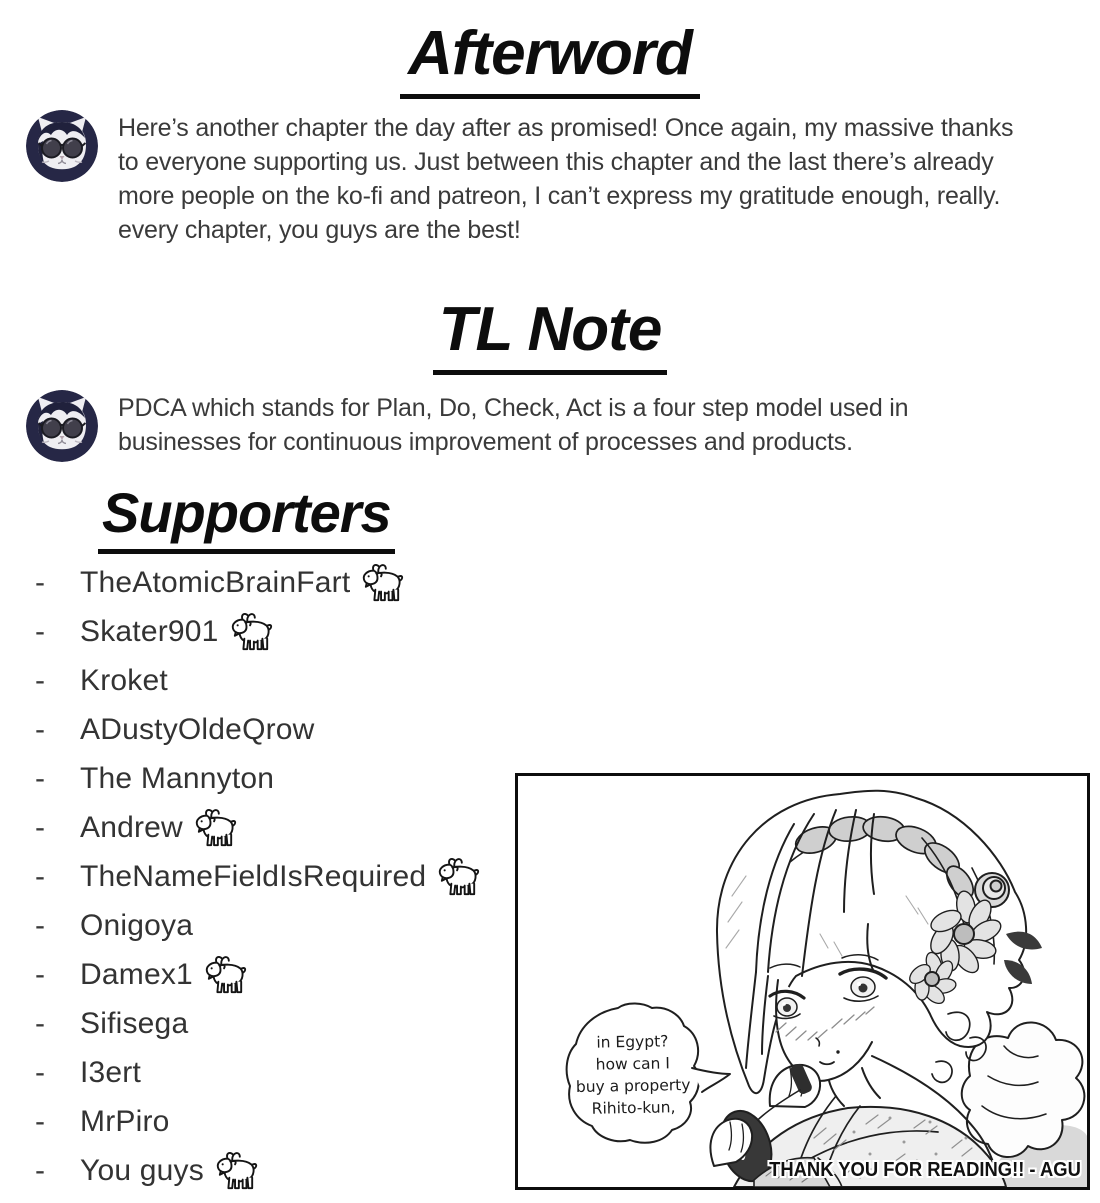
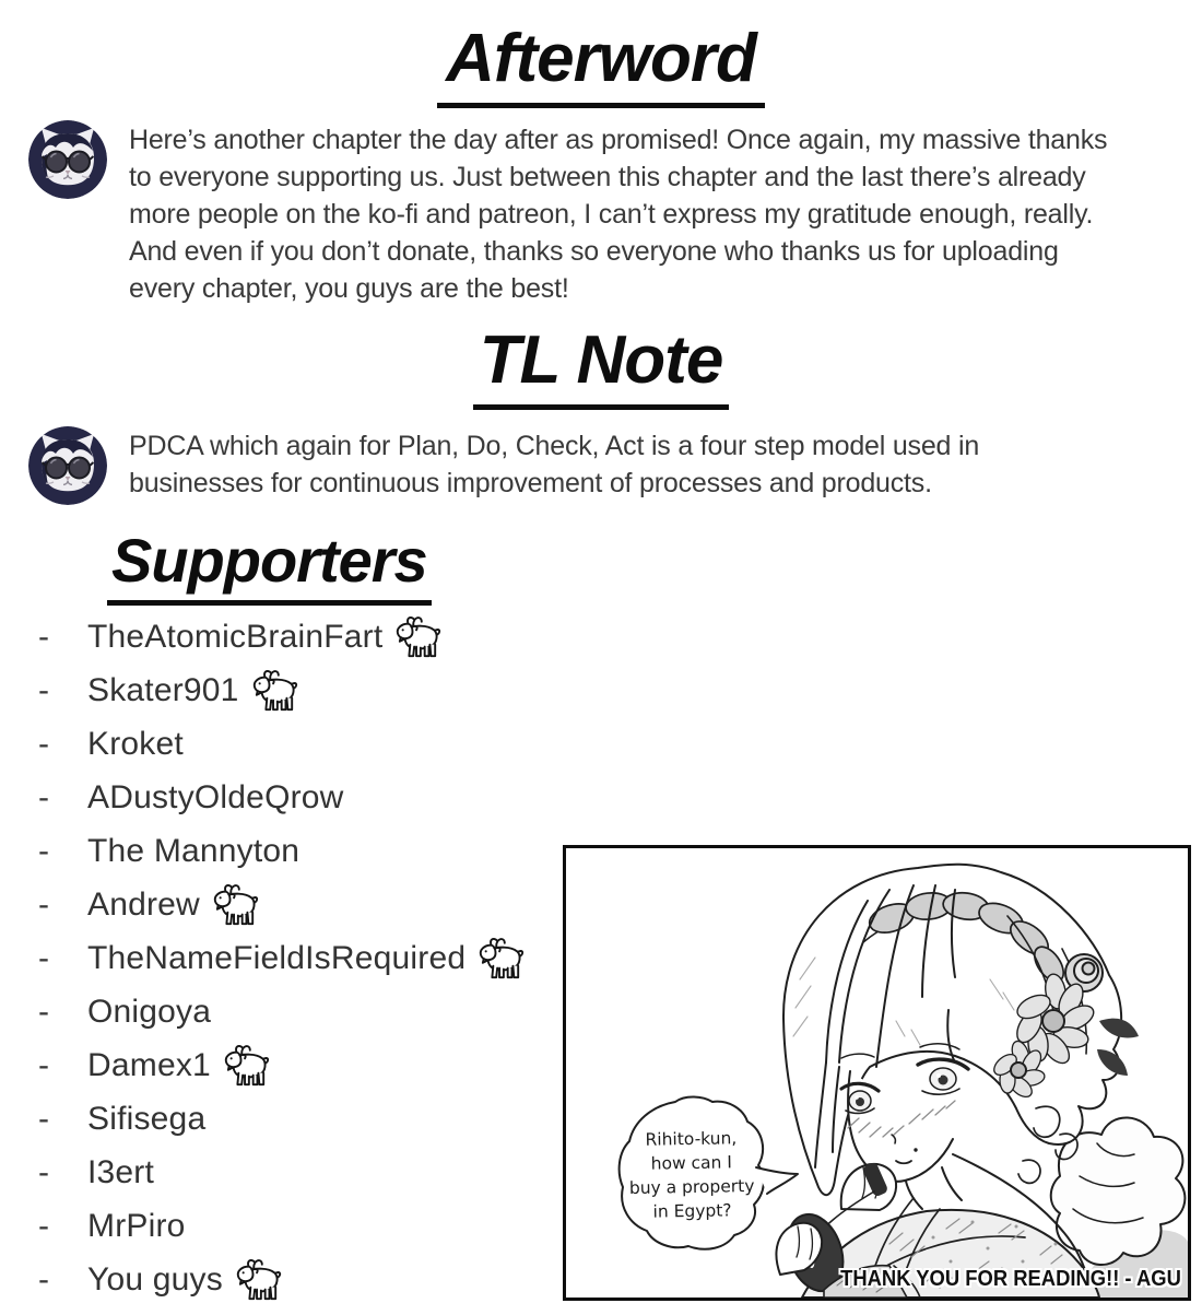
  Afterword
  Here’s another chapter the day after as promised! Once again, my massive thanks
  to everyone supporting us. Just between this chapter and the last there’s already
  more people on the ko-fi and patreon, I can’t express my gratitude enough, really.
+ And even if you don’t donate, thanks so everyone who thanks us for uploading
  every chapter, you guys are the best!
  TL Note
- PDCA which stands for Plan, Do, Check, Act is a four step model used in
+ PDCA which again for Plan, Do, Check, Act is a four step model used in
  businesses for continuous improvement of processes and products.
  Supporters
  -
  TheAtomicBrainFart
  -
  Skater901
  -
  Kroket
  -
  ADustyOldeQrow
  -
  The Mannyton
  -
  Andrew
  -
  TheNameFieldIsRequired
  -
  Onigoya
  -
  Damex1
  -
  Sifisega
  -
  I3ert
  -
  MrPiro
  -
  You guys
- in Egypt?
+ Rihito-kun,
  how can I
  buy a property
- Rihito-kun,
+ in Egypt?
  THANK YOU FOR READING!! - AGU
